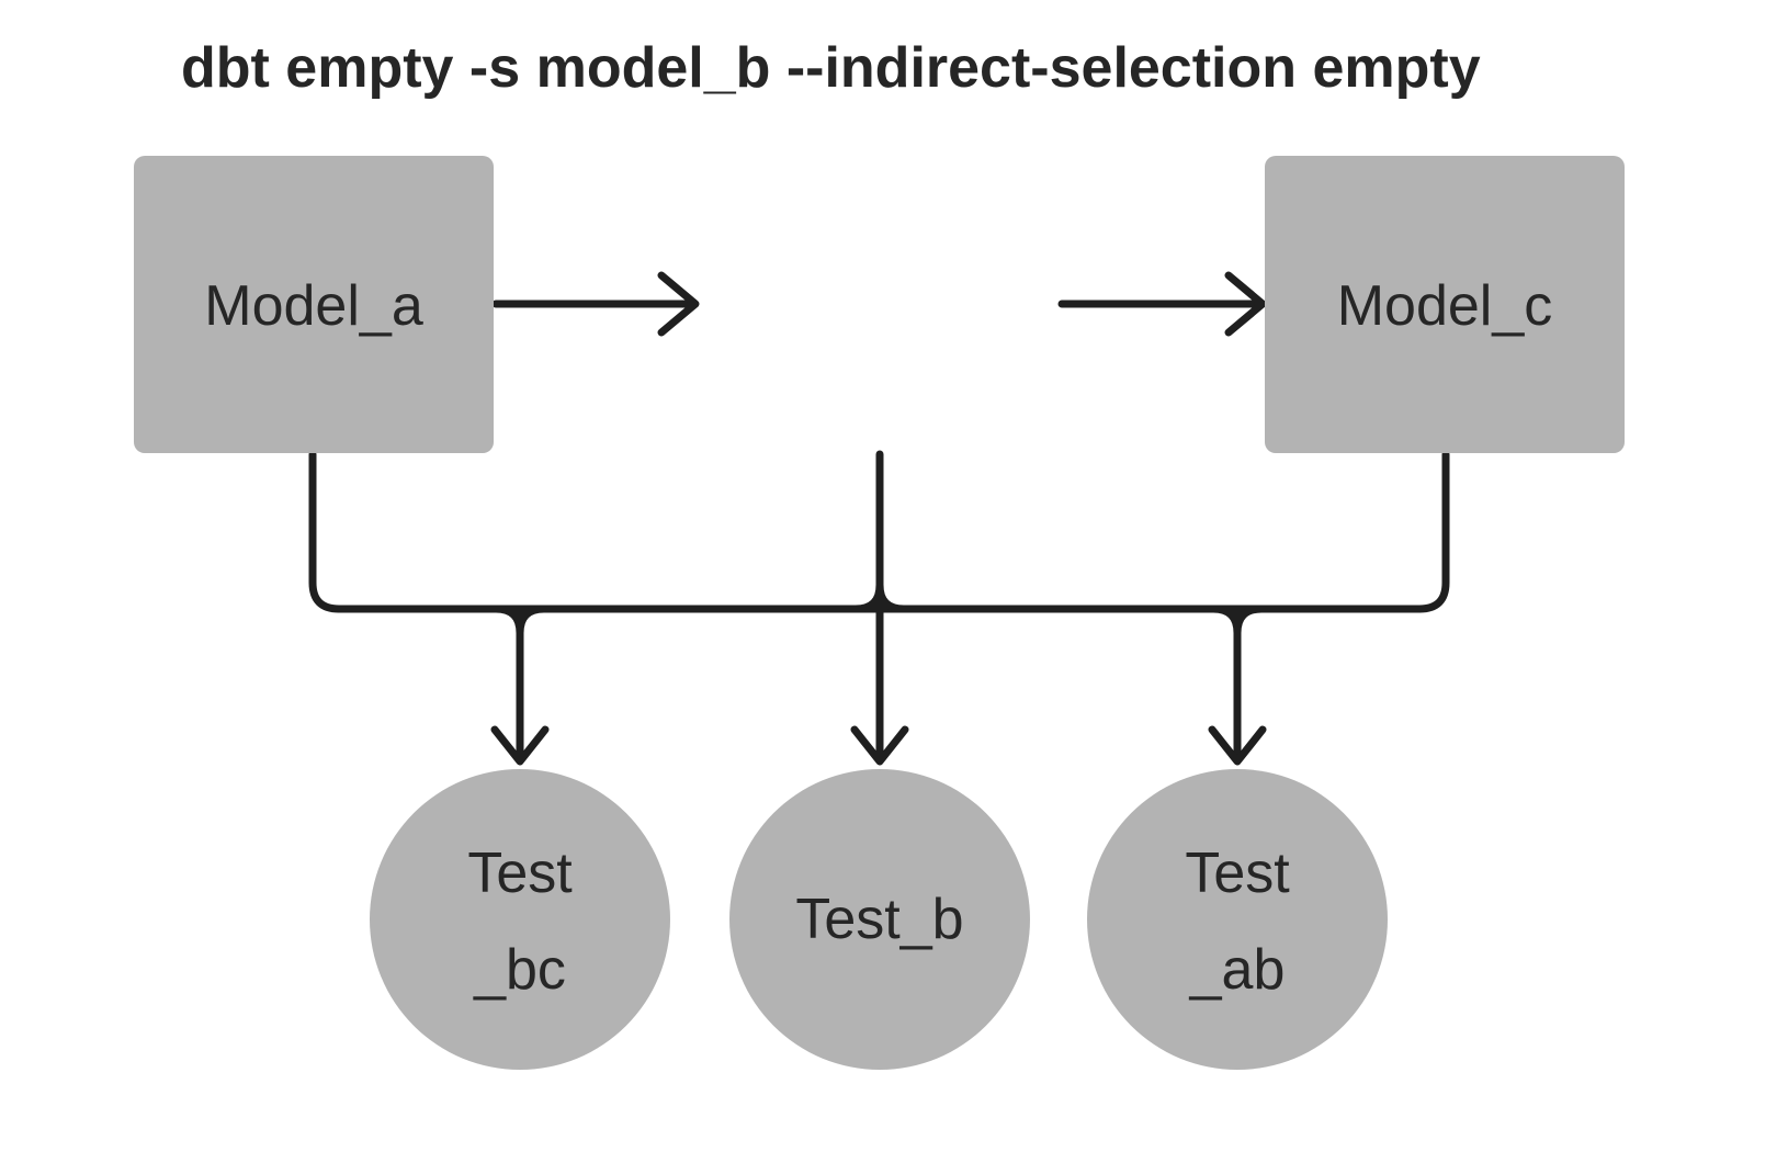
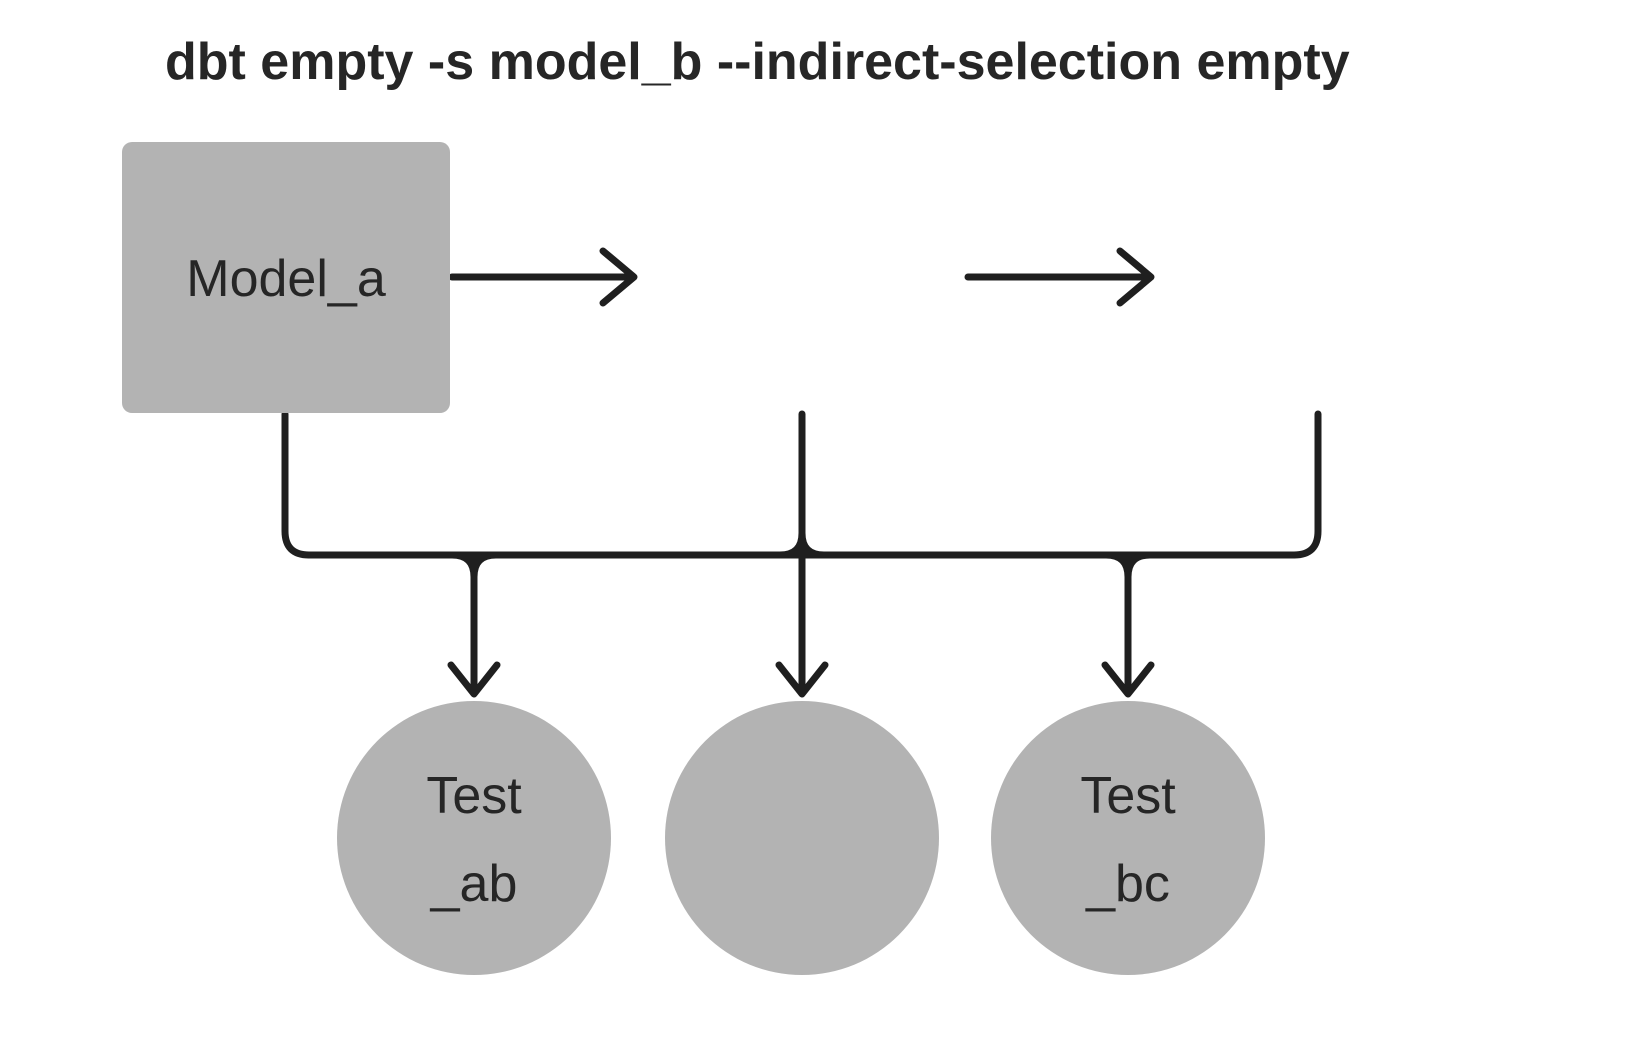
  dbt empty -s model_b --indirect-selection empty
  Model_a
- Model_c
  Test
- _bc
+ _ab
- Test_b
  Test
- _ab
+ _bc
